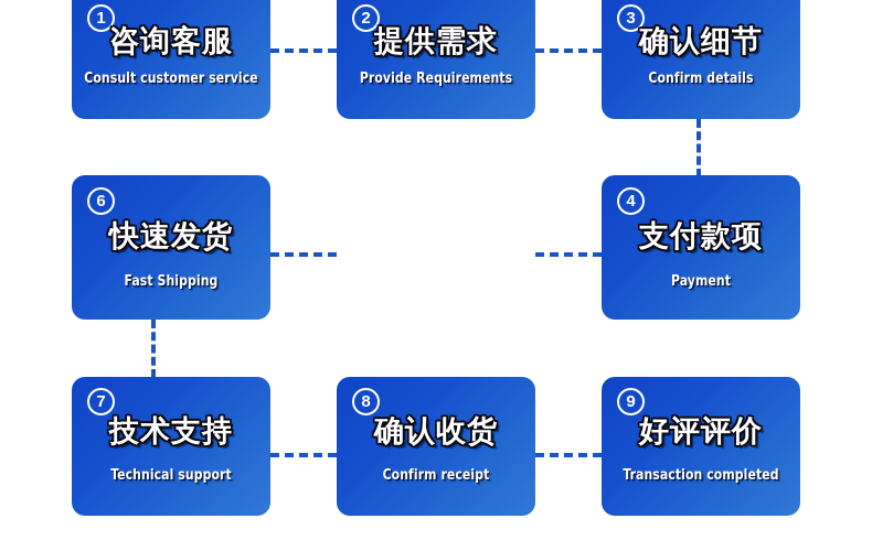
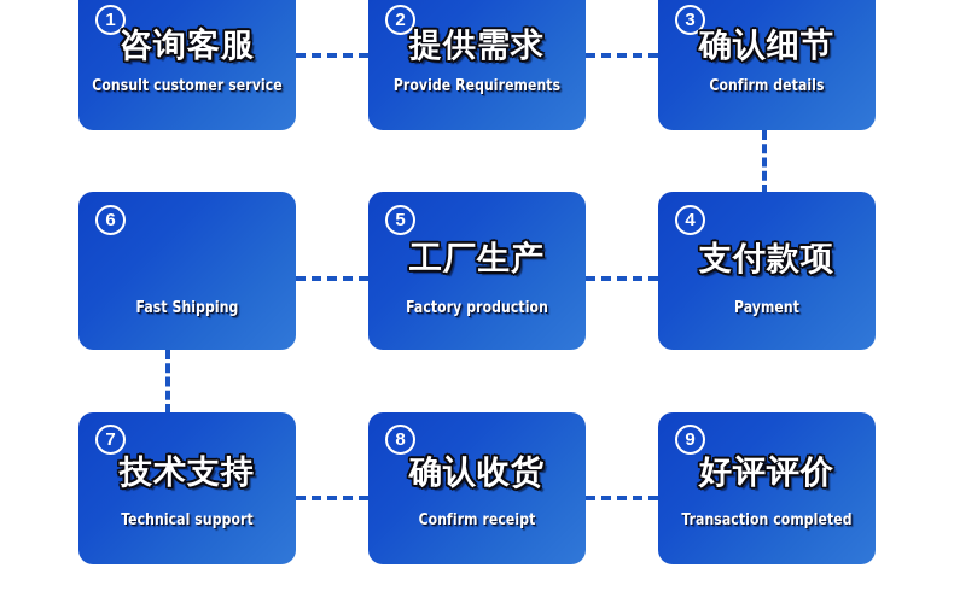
  1
  咨询客服
  Consult customer service
  2
  提供需求
  Provide Requirements
  3
  确认细节
  Confirm details
  6
- 快速发货
  Fast Shipping
+ 5
+ 工厂生产
+ Factory production
  4
  支付款项
  Payment
  7
  技术支持
  Technical support
  8
  确认收货
  Confirm receipt
  9
  好评评价
  Transaction completed
